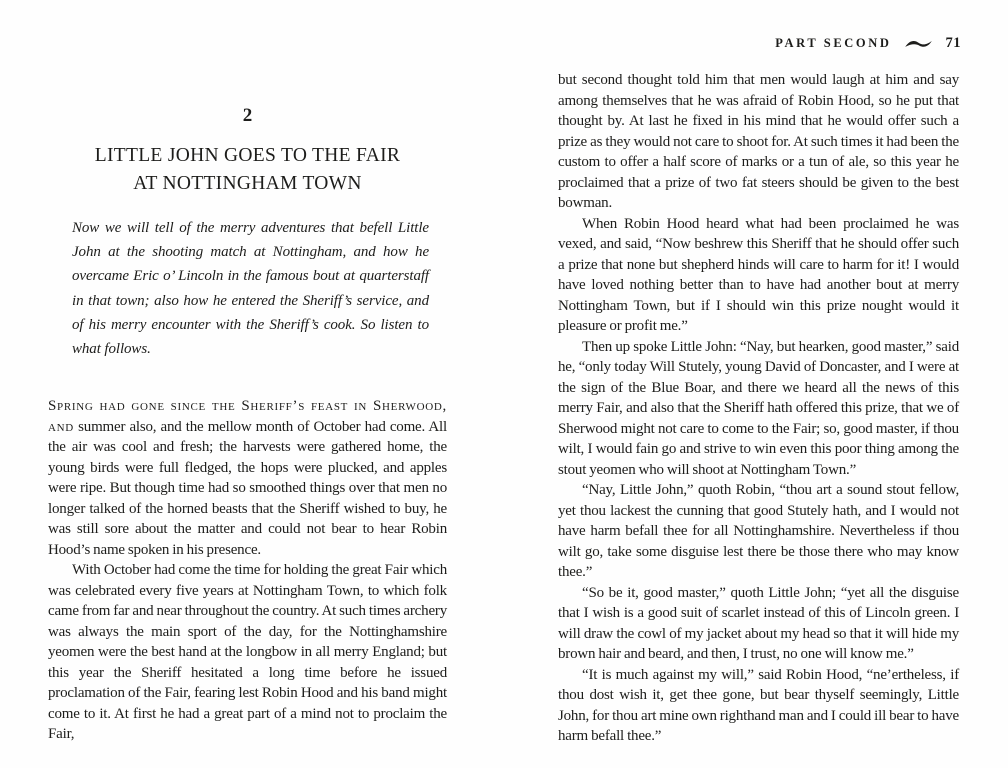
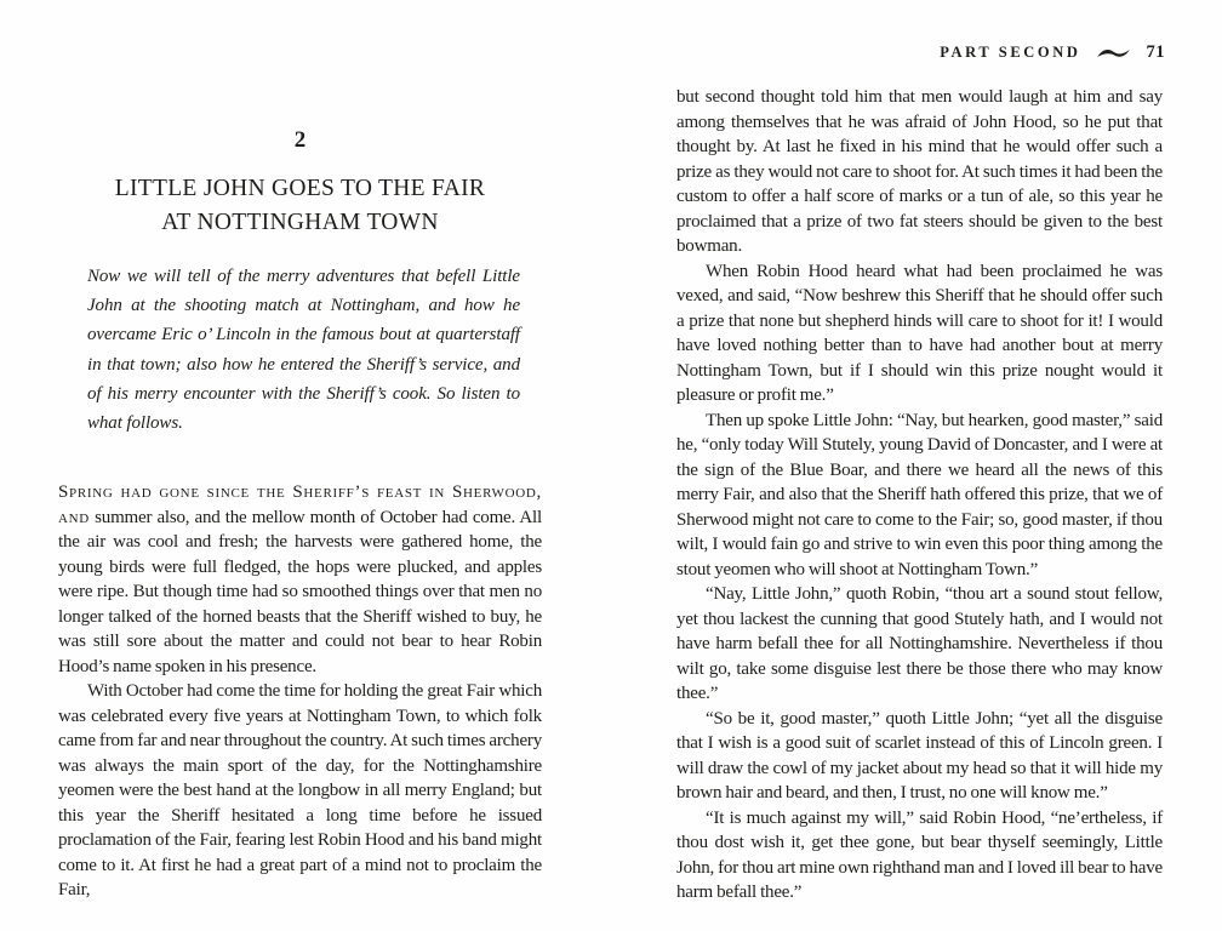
  PART SECOND
  71
  2
  LITTLE JOHN GOES TO THE FAIR
  AT NOTTINGHAM TOWN
  Now we will tell of the merry adventures that befell Little John at the shooting match at Nottingham, and how he overcame Eric o’ Lincoln in the famous bout at quarterstaff in that town; also how he entered the Sheriff’s service, and of his merry encounter with the Sheriff’s cook. So listen to what follows.
  Spring had gone since the Sheriff’s feast in Sherwood, and summer also, and the mellow month of October had come. All the air was cool and fresh; the harvests were gathered home, the young birds were full fledged, the hops were plucked, and apples were ripe. But though time had so smoothed things over that men no longer talked of the horned beasts that the Sheriff wished to buy, he was still sore about the matter and could not bear to hear Robin Hood’s name spoken in his presence.
  With October had come the time for holding the great Fair which was celebrated every five years at Nottingham Town, to which folk came from far and near throughout the country. At such times archery was always the main sport of the day, for the Nottinghamshire yeomen were the best hand at the longbow in all merry England; but this year the Sheriff hesitated a long time before he issued proclamation of the Fair, fearing lest Robin Hood and his band might come to it. At first he had a great part of a mind not to proclaim the Fair,
- but second thought told him that men would laugh at him and say among themselves that he was afraid of Robin Hood, so he put that thought by. At last he fixed in his mind that he would offer such a prize as they would not care to shoot for. At such times it had been the custom to offer a half score of marks or a tun of ale, so this year he proclaimed that a prize of two fat steers should be given to the best bowman.
+ but second thought told him that men would laugh at him and say among themselves that he was afraid of John Hood, so he put that thought by. At last he fixed in his mind that he would offer such a prize as they would not care to shoot for. At such times it had been the custom to offer a half score of marks or a tun of ale, so this year he proclaimed that a prize of two fat steers should be given to the best bowman.
- When Robin Hood heard what had been proclaimed he was vexed, and said, “Now beshrew this Sheriff that he should offer such a prize that none but shepherd hinds will care to harm for it! I would have loved nothing better than to have had another bout at merry Nottingham Town, but if I should win this prize nought would it pleasure or profit me.”
+ When Robin Hood heard what had been proclaimed he was vexed, and said, “Now beshrew this Sheriff that he should offer such a prize that none but shepherd hinds will care to shoot for it! I would have loved nothing better than to have had another bout at merry Nottingham Town, but if I should win this prize nought would it pleasure or profit me.”
  Then up spoke Little John: “Nay, but hearken, good master,” said he, “only today Will Stutely, young David of Doncaster, and I were at the sign of the Blue Boar, and there we heard all the news of this merry Fair, and also that the Sheriff hath offered this prize, that we of Sherwood might not care to come to the Fair; so, good master, if thou wilt, I would fain go and strive to win even this poor thing among the stout yeomen who will shoot at Nottingham Town.”
  “Nay, Little John,” quoth Robin, “thou art a sound stout fellow, yet thou lackest the cunning that good Stutely hath, and I would not have harm befall thee for all Nottinghamshire. Nevertheless if thou wilt go, take some disguise lest there be those there who may know thee.”
  “So be it, good master,” quoth Little John; “yet all the disguise that I wish is a good suit of scarlet instead of this of Lincoln green. I will draw the cowl of my jacket about my head so that it will hide my brown hair and beard, and then, I trust, no one will know me.”
- “It is much against my will,” said Robin Hood, “ne’ertheless, if thou dost wish it, get thee gone, but bear thyself seemingly, Little John, for thou art mine own righthand man and I could ill bear to have harm befall thee.”
+ “It is much against my will,” said Robin Hood, “ne’ertheless, if thou dost wish it, get thee gone, but bear thyself seemingly, Little John, for thou art mine own righthand man and I loved ill bear to have harm befall thee.”
